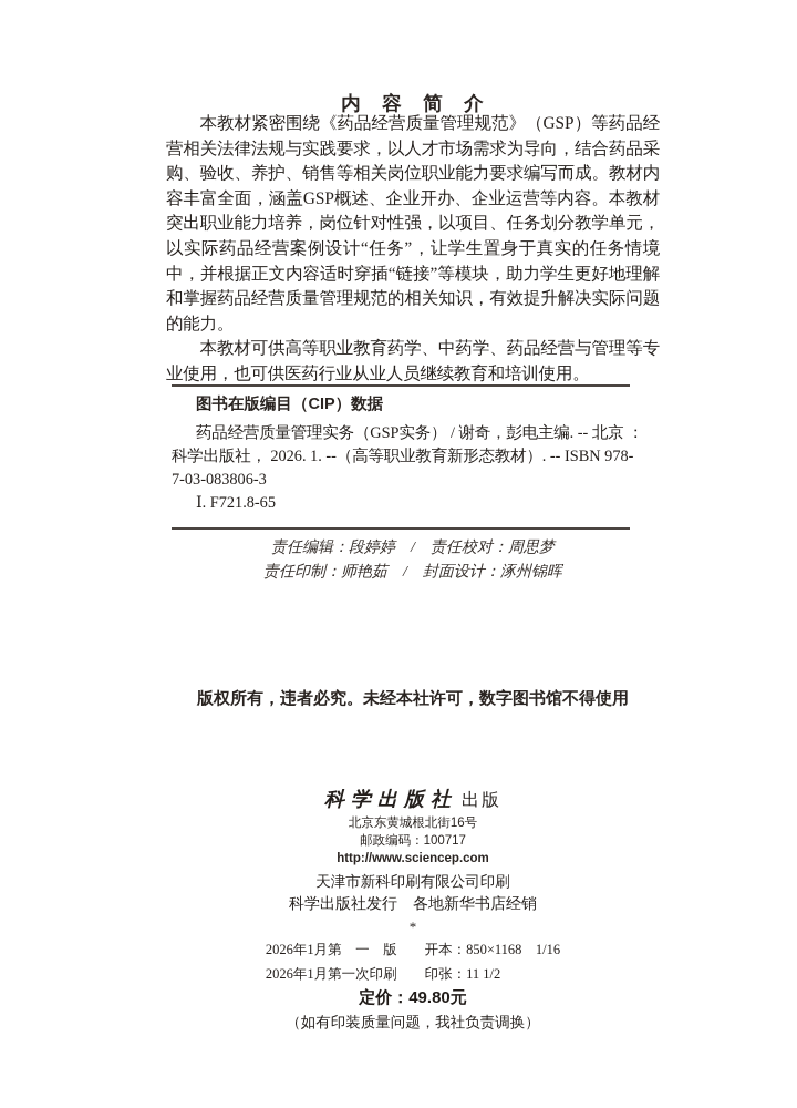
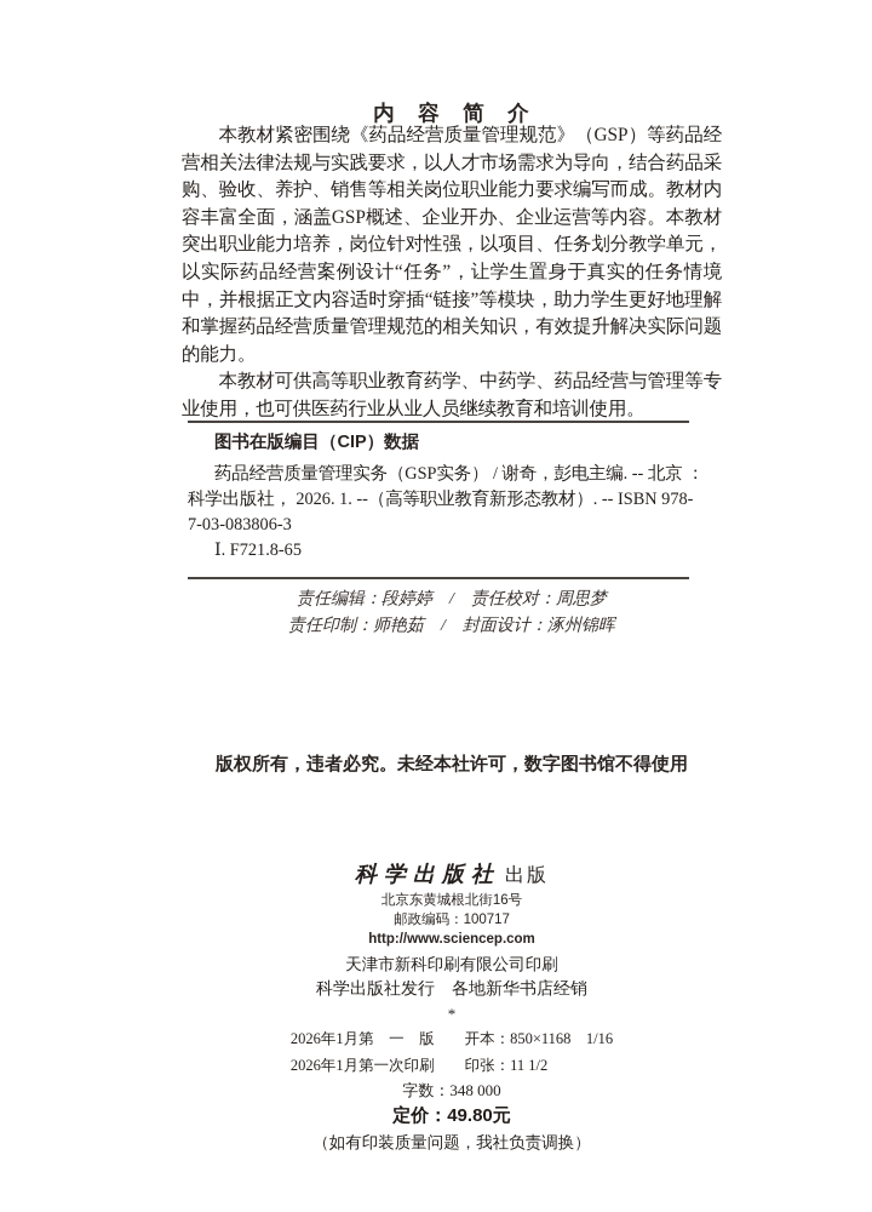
  内 容 简 介
  本教材紧密围绕《药品经营质量管理规范》（GSP）等药品经营相关法律法规与实践要求，以人才市场需求为导向，结合药品采购、验收、养护、销售等相关岗位职业能力要求编写而成。教材内容丰富全面，涵盖GSP概述、企业开办、企业运营等内容。本教材突出职业能力培养，岗位针对性强，以项目、任务划分教学单元，以实际药品经营案例设计“任务”，让学生置身于真实的任务情境中，并根据正文内容适时穿插“链接”等模块，助力学生更好地理解和掌握药品经营质量管理规范的相关知识，有效提升解决实际问题的能力。
  本教材可供高等职业教育药学、中药学、药品经营与管理等专业使用，也可供医药行业从业人员继续教育和培训使用。
  图书在版编目（CIP）数据
  药品经营质量管理实务（GSP实务） / 谢奇，彭电主编. -- 北京 ：
  科学出版社， 2026. 1. --（高等职业教育新形态教材）. -- ISBN 978-
  7-03-083806-3
  Ⅰ. F721.8-65
  责任编辑：段婷婷 / 责任校对：周思梦
  责任印制：师艳茹 / 封面设计：涿州锦晖
  版权所有，违者必究。未经本社许可，数字图书馆不得使用
  科学出版社 出版
  北京东黄城根北街16号
  邮政编码：100717
  http://www.sciencep.com
  天津市新科印刷有限公司印刷
  科学出版社发行 各地新华书店经销
  *
  2026年1月第 一 版 开本：850×1168 1/16
  2026年1月第一次印刷 印张：11 1/2
+ 字数：348 000
  定价：49.80元
  （如有印装质量问题，我社负责调换）
